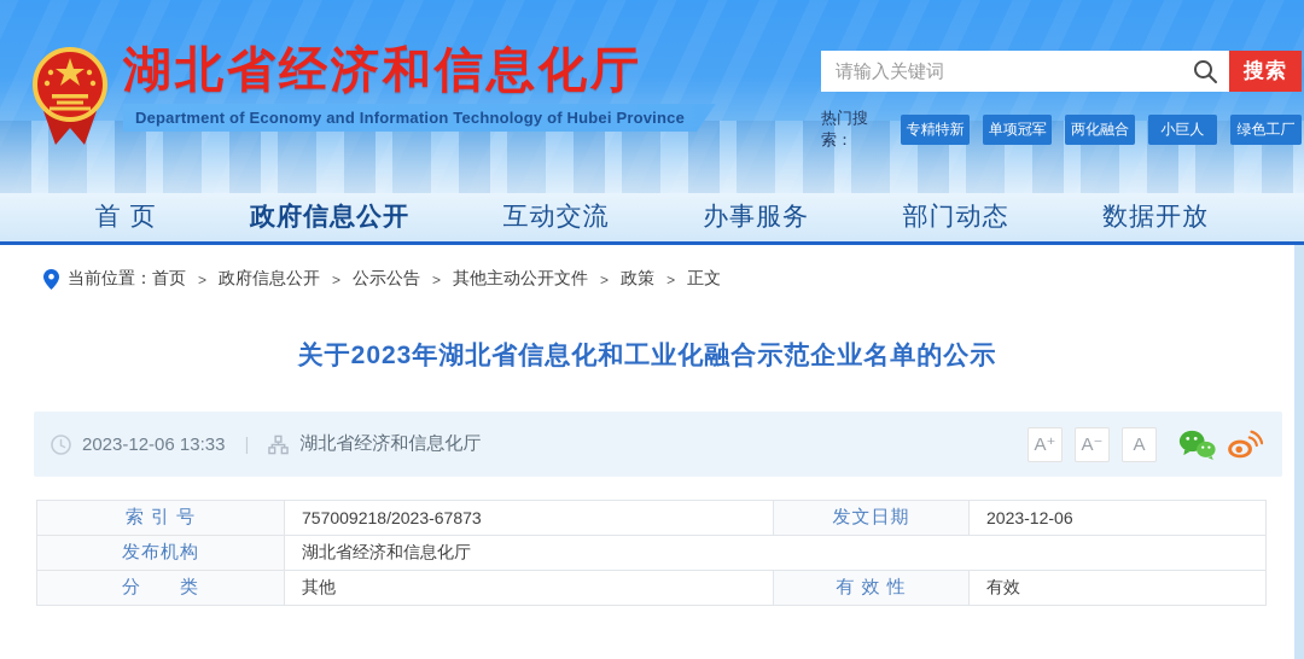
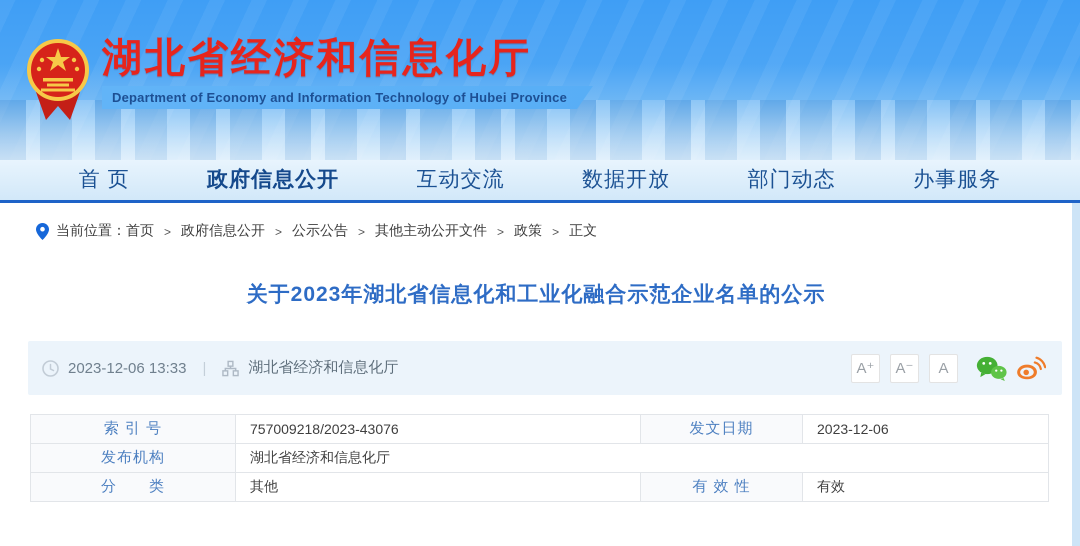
  湖北省经济和信息化厅
  Department of Economy and Information Technology of Hubei Province
- 请输入关键词
- 搜索
- 热门搜索：
- 专精特新
- 单项冠军
- 两化融合
- 小巨人
- 绿色工厂
  首 页
  政府信息公开
  互动交流
- 办事服务
+ 数据开放
  部门动态
- 数据开放
+ 办事服务
  当前位置：
  首页
  >
  政府信息公开
  >
  公示公告
  >
  其他主动公开文件
  >
  政策
  >
  正文
  关于2023年湖北省信息化和工业化融合示范企业名单的公示
  2023-12-06 13:33
  |
  湖北省经济和信息化厅
  A⁺
  A⁻
  A
- 索 引 号	757009218/2023-67873	发文日期	2023-12-06
+ 索 引 号	757009218/2023-43076	发文日期	2023-12-06
  发布机构	湖北省经济和信息化厅
  分 类	其他	有 效 性	有效
